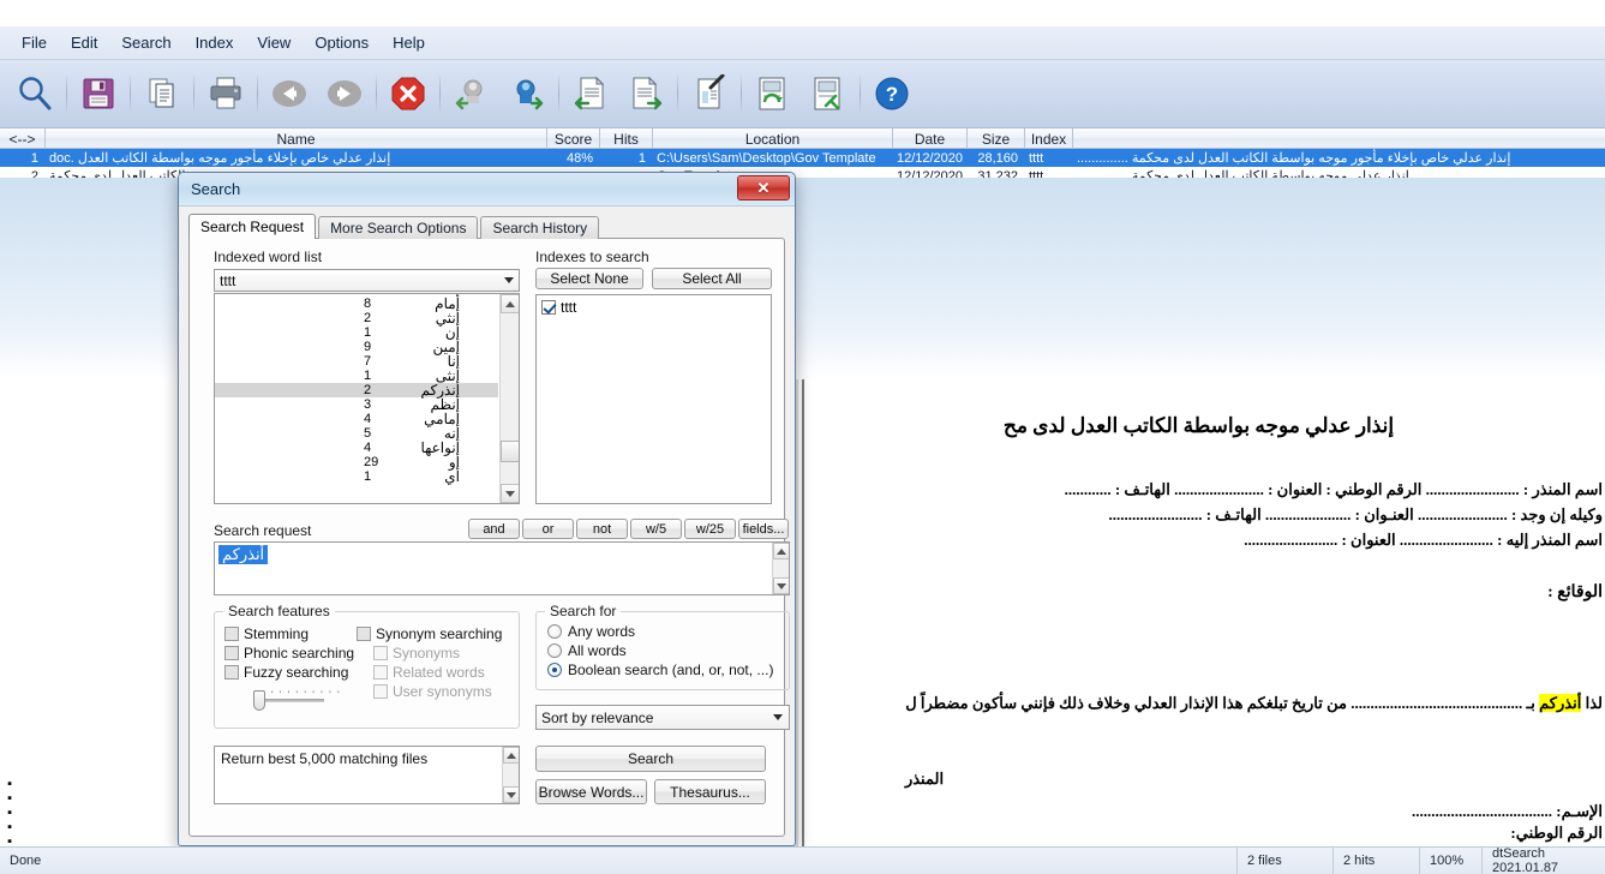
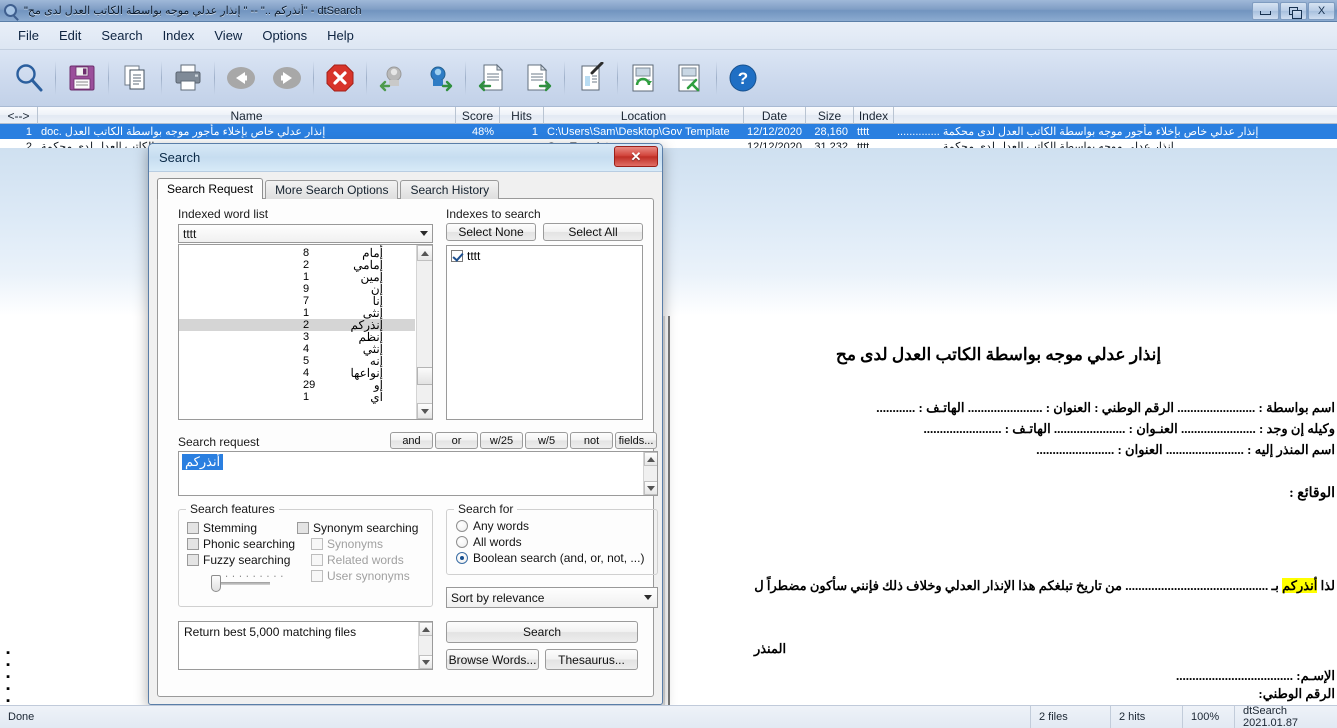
+ "أنذركم .." -- " إنذار عدلي موجه بواسطة الكاتب العدل لدى مح" - dtSearch
+ X
  File
  Edit
  Search
  Index
  View
  Options
  Help
  ?
  <-->
  Name
  Score
  Hits
  Location
  Date
  Size
  Index
  1
  إنذار عدلي خاص بإخلاء مأجور موجه بواسطة الكاتب العدل .doc
  48%
  1
  C:\Users\Sam\Desktop\Gov Template
  12/12/2020
  28,160
  tttt
  إنذار عدلي خاص بإخلاء مأجور موجه بواسطة الكاتب العدل لدى محكمة ..............
  2
  كاتب العدل لدى محكمة
  12/12/2020
  31,232
  tttt
  إنذار عدلي موجه بواسطة الكاتب العدل لدى محكمة ..............
  إنذار عدلي موجه بواسطة الكاتب العدل لدى مح
- اسم المنذر : ........................ الرقم الوطني : العنوان : ....................... الهاتـف : ............
+ اسم بواسطة : ........................ الرقم الوطني : العنوان : ....................... الهاتـف : ............
  وكيله إن وجد : ....................... العنـوان : ...................... الهاتـف : ........................
  اسم المنذر إليه : ........................ العنوان : ........................
  الوقائع :
  لذا أنذركم بـ ............................................ من تاريخ تبلغكم هذا الإنذار العدلي وخلاف ذلك فإنني سأكون مضطراً ل
  المنذر
  الإسـم: ....................................
  الرقم الوطني:
  Search
  ✕
  Search Request
  More Search Options
  Search History
  Indexed word list
  tttt
  أمام
  8
- أنثي
+ أمامي
  2
- أن
+ أمين
  1
- أمين
+ أن
  9
  أنا
  7
  أنثى
  1
  أنذركم
  2
  أنظم
  3
- أمامي
+ أنثي
  4
  أنه
  5
  أنواعها
  4
  أو
  29
  أي
  1
  Indexes to search
  Select None
  Select All
  tttt
  Search request
  and
  or
- not
+ w/25
  w/5
- w/25
+ not
  fields...
  أنذركم
  Search features
  Stemming
  Phonic searching
  Fuzzy searching
  .........
  Synonym searching
  Synonyms
  Related words
  User synonyms
  Search for
  Any words
  All words
  Boolean search (and, or, not, ...)
  Sort by relevance
  Return best 5,000 matching files
  Search
  Browse Words...
  Thesaurus...
  Done
  2 files
  2 hits
  100%
  dtSearch 2021.01.87
